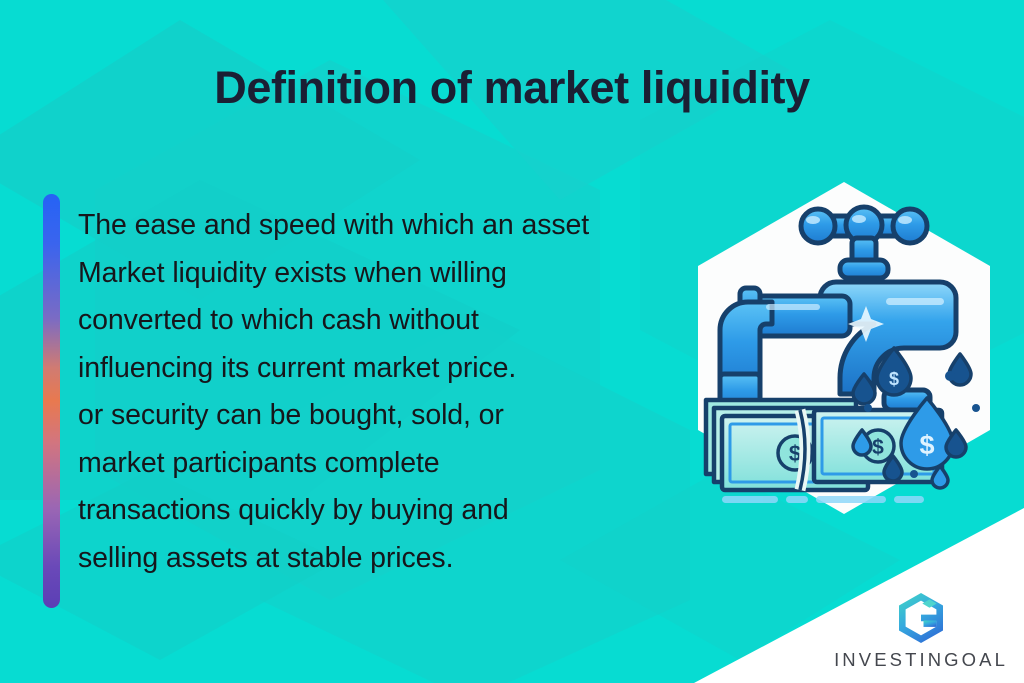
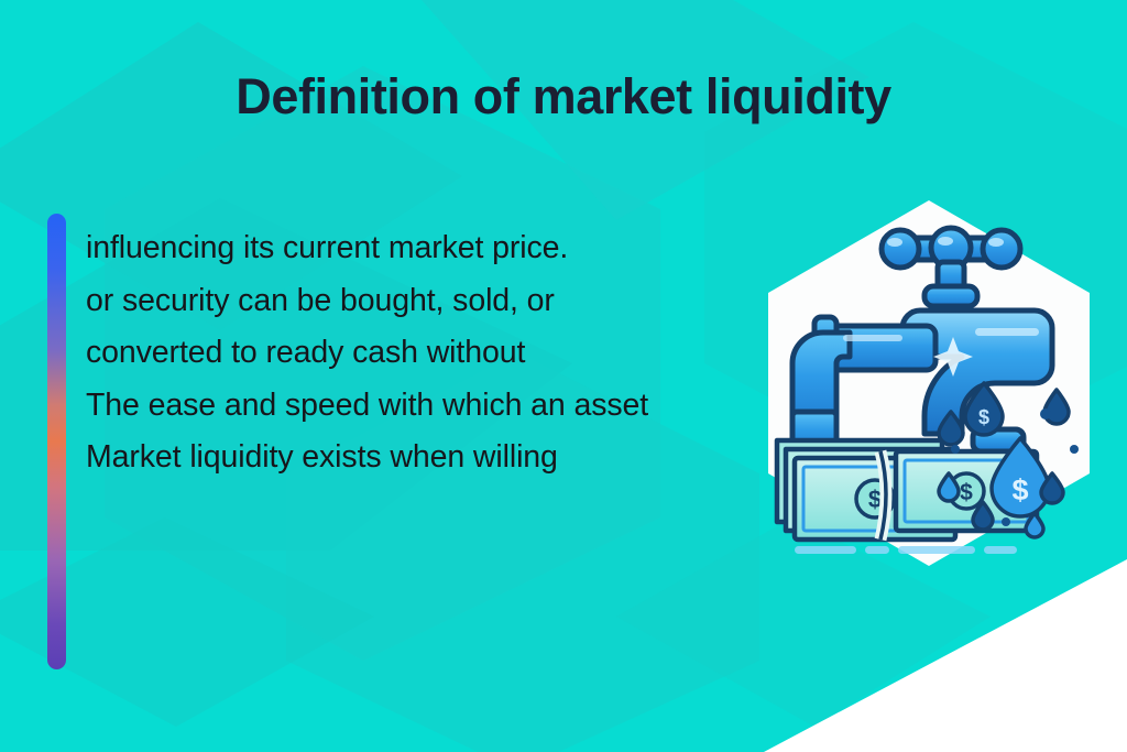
  Definition of market liquidity
- The ease and speed with which an asset
+ influencing its current market price.
- Market liquidity exists when willing
+ or security can be bought, sold, or
- converted to which cash without
+ converted to ready cash without
- influencing its current market price.
+ The ease and speed with which an asset
- or security can be bought, sold, or
+ Market liquidity exists when willing
- market participants complete
- transactions quickly by buying and
- selling assets at stable prices.
  $
  $
  $
  $
- INVESTINGOAL
